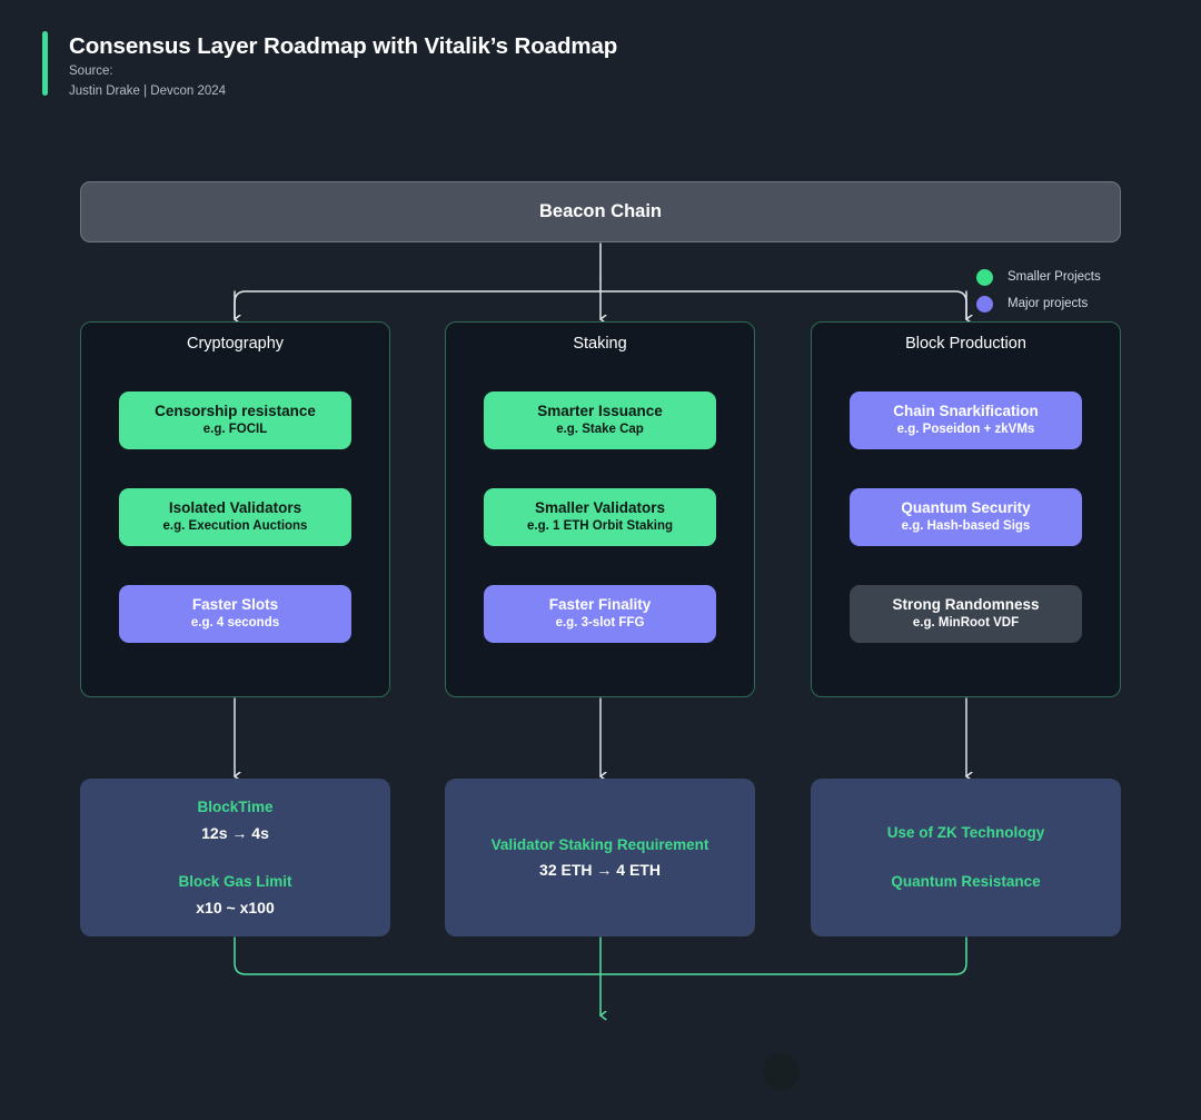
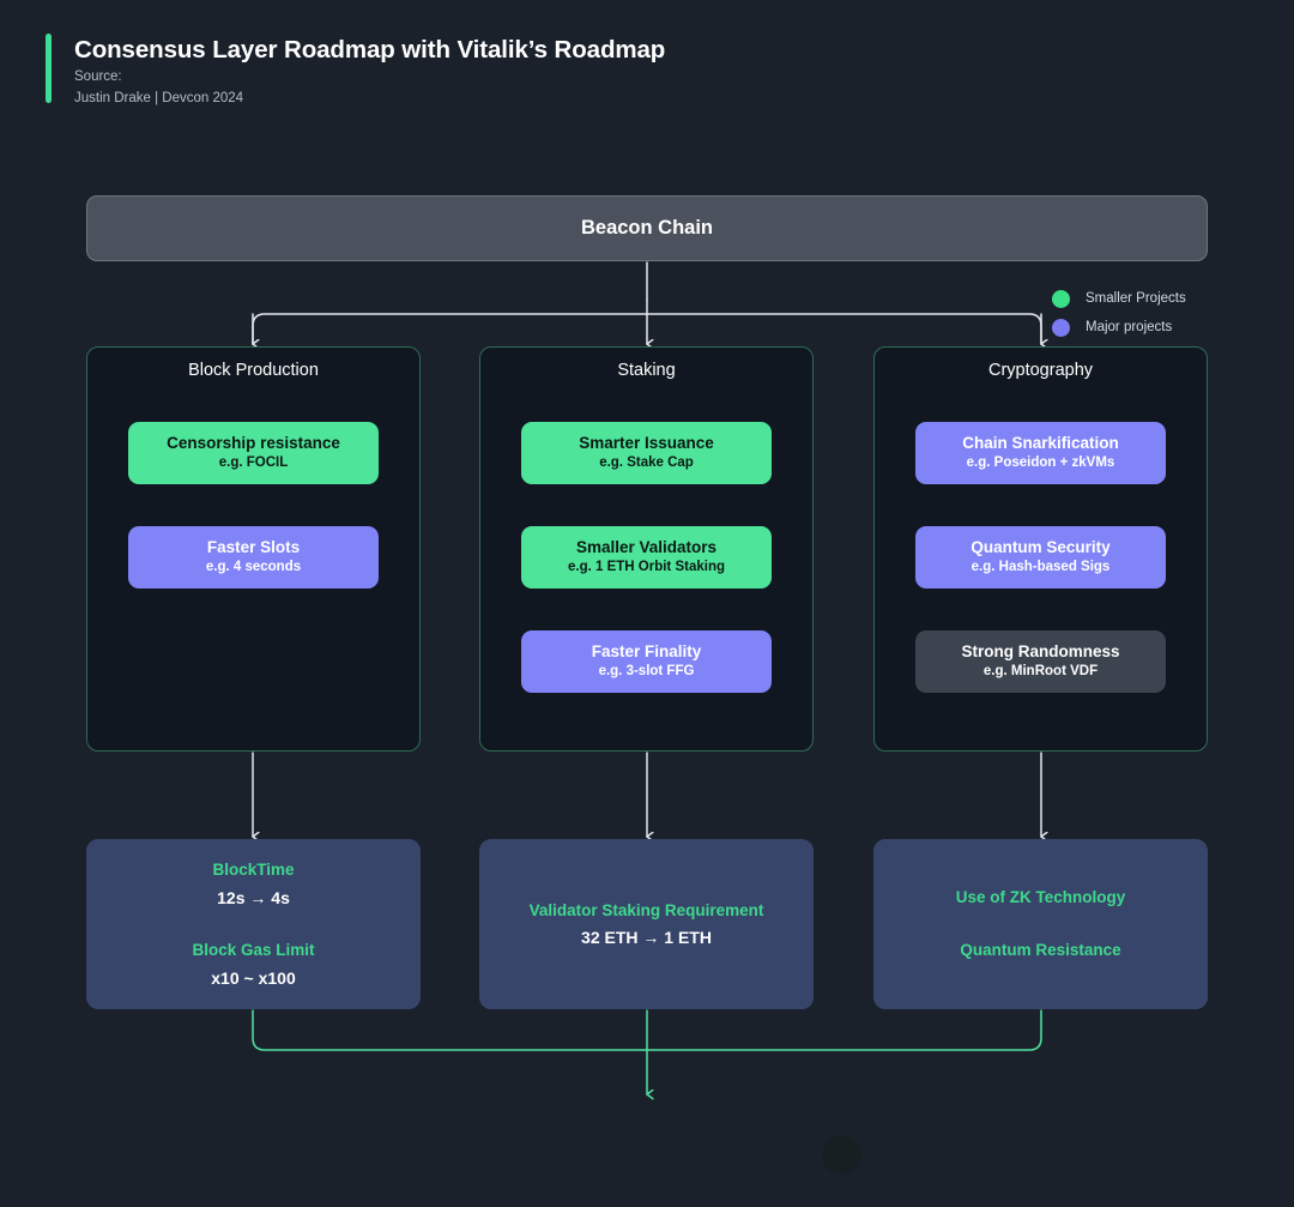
  Consensus Layer Roadmap with Vitalik’s Roadmap
  Source:
  Justin Drake | Devcon 2024
  Smaller Projects
  Major projects
  Beacon Chain
- Cryptography
+ Block Production
  Censorship resistance
  e.g. FOCIL
- Isolated Validators
- e.g. Execution Auctions
  Faster Slots
  e.g. 4 seconds
  Staking
  Smarter Issuance
  e.g. Stake Cap
  Smaller Validators
  e.g. 1 ETH Orbit Staking
  Faster Finality
  e.g. 3-slot FFG
- Block Production
+ Cryptography
  Chain Snarkification
  e.g. Poseidon + zkVMs
  Quantum Security
  e.g. Hash-based Sigs
  Strong Randomness
  e.g. MinRoot VDF
  BlockTime
  12s → 4s
  Block Gas Limit
  x10 ~ x100
  Validator Staking Requirement
- 32 ETH → 4 ETH
+ 32 ETH → 1 ETH
  Use of ZK Technology
  Quantum Resistance
